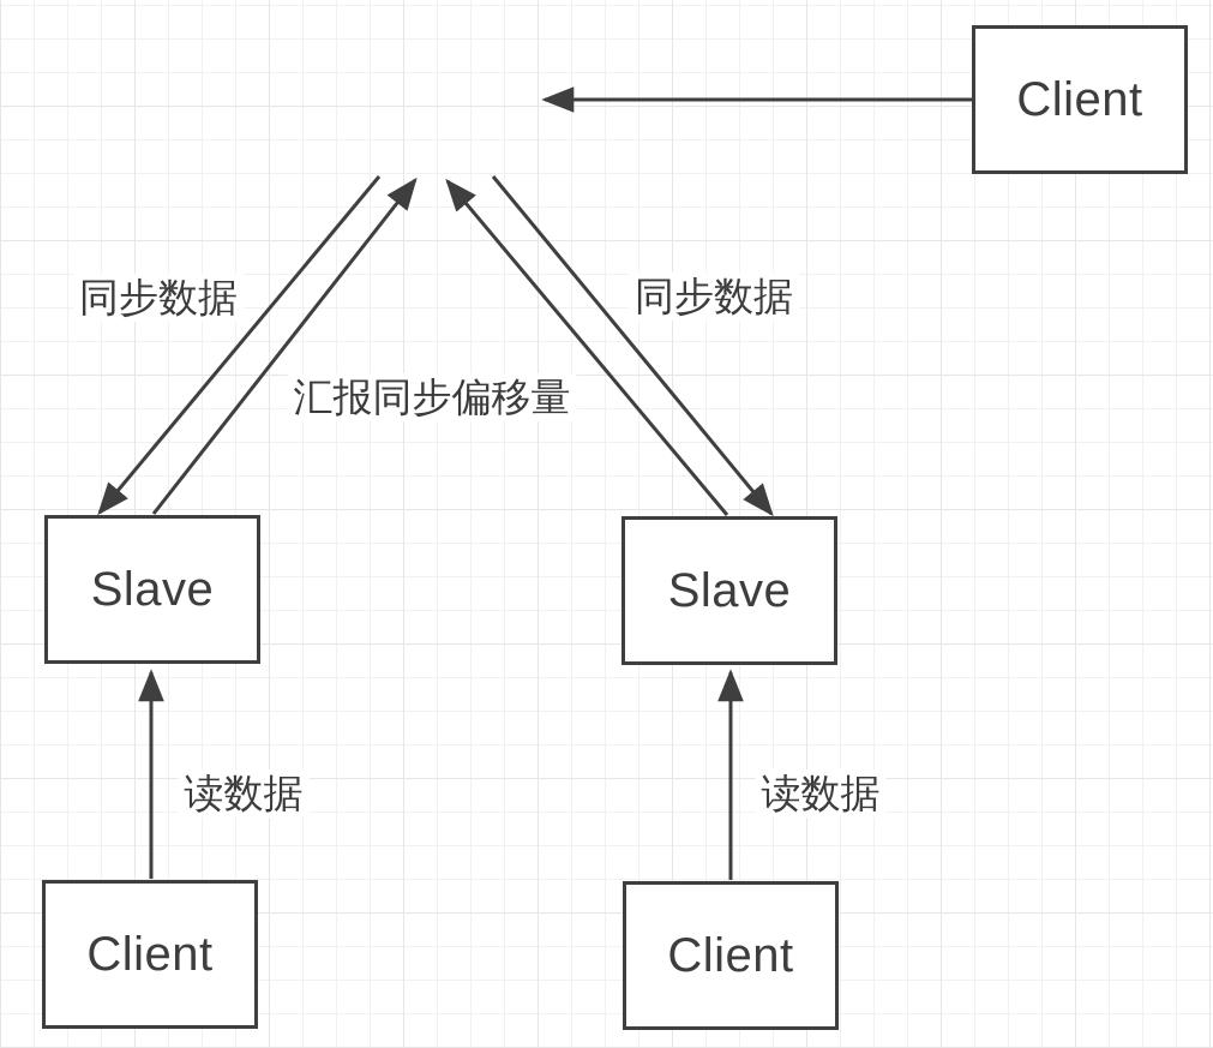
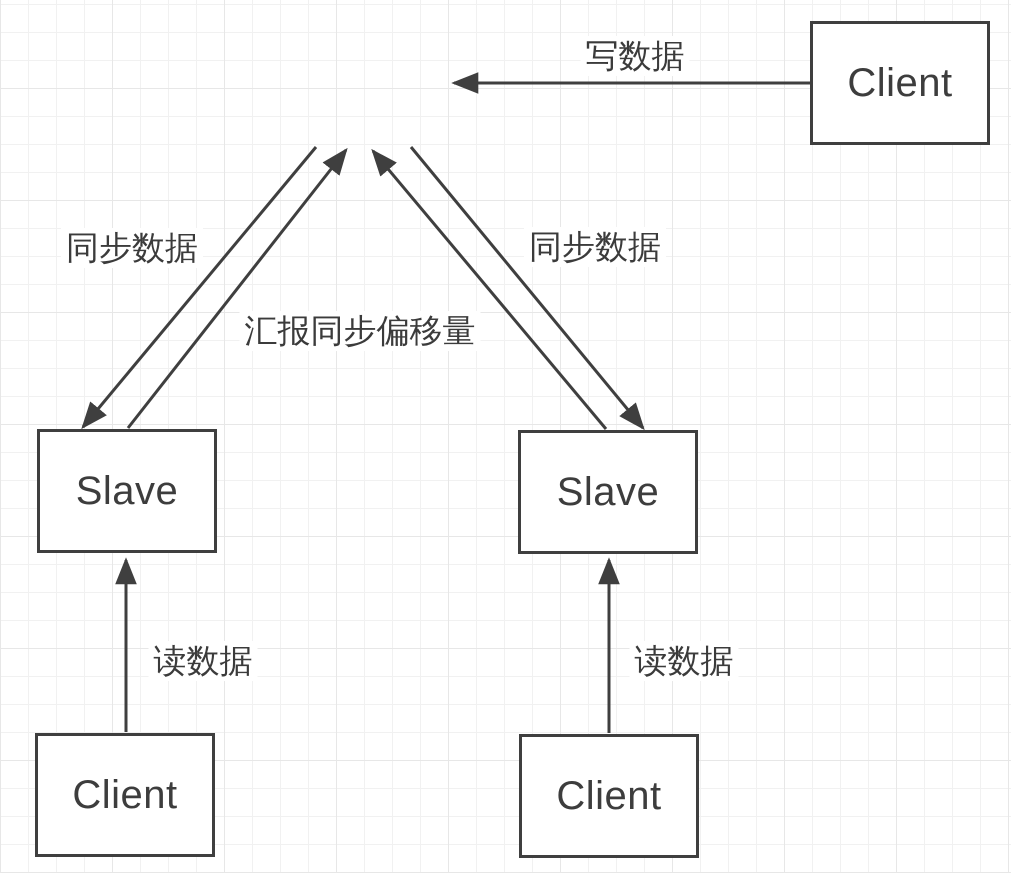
  Client
  Slave
  Slave
  Client
  Client
+ 写数据
  同步数据
  汇报同步偏移量
  同步数据
  读数据
  读数据
